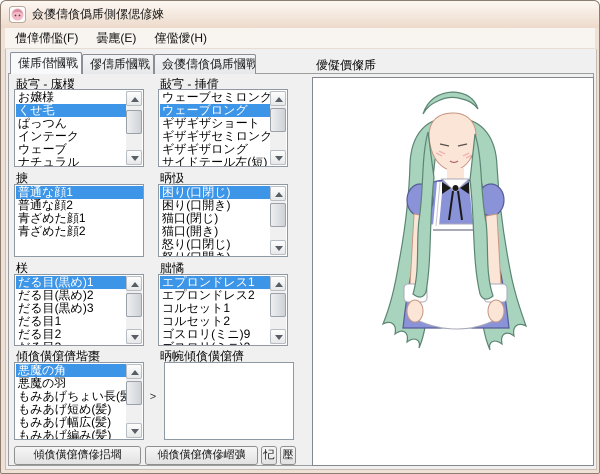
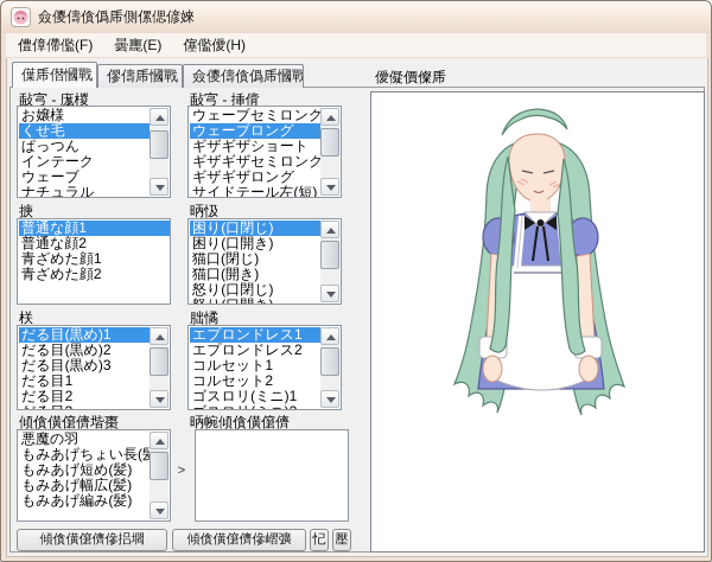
  僉儍儔僋僞乕側傫偲偐婡
  僼傽僀儖(F)
  曇廤(E)
  僿儖僾(H)
  僷乕僣慖戰
  僇儔乕慖戰
  僉儍儔僋僞乕慖戰
  敮宆 - 庬椶
  お嬢様
  くせ毛
  ぱっつん
  インテーク
  ウェーブ
  ナチュラル
  掶
  普通な顔1
  普通な顔2
  青ざめた顔1
  青ざめた顔2
  栚
  だる目(黒め)1
  だる目(黒め)2
  だる目(黒め)3
  だる目1
  だる目2
  傾僋僙僒儕堦棗
- 悪魔の角
  悪魔の羽
  もみあげちょい長(
  もみあげ短め(髪)
  もみあげ幅広(髪)
  もみあげ編み(髪)
  敮宆 - 挿偝
  ウェーブセミロング
  ウェーブロング
  ギザギザショート
  ギザギザセミロング
  ギザギザロング
  サイドテール左(短)
  昞忣
  困り(口閉じ)
  困り(口開き)
  猫口(閉じ)
  猫口(開き)
  怒り(口閉じ)
  朏憰
  エプロンドレス1
  エプロンドレス2
  コルセット1
  コルセット2
- ゴスロリ(ミニ)9
+ ゴスロリ(ミニ)1
  昞帵傾僋僙僒儕
  >
  傾僋僙僒儕傪捛壛
  傾僋僙僒儕傪嶍彍
  忋
  壓
  僾儗價儏乕
